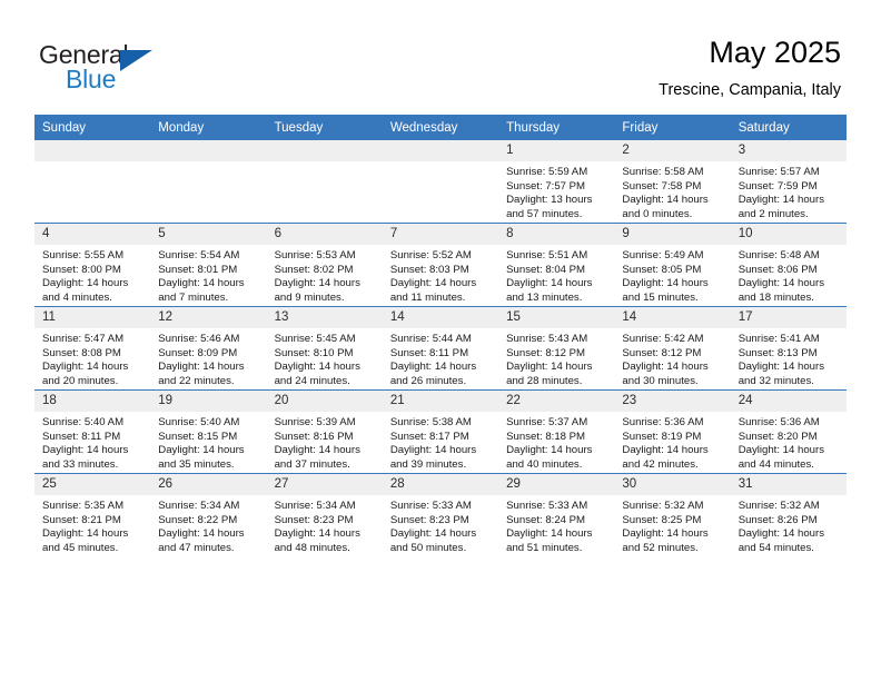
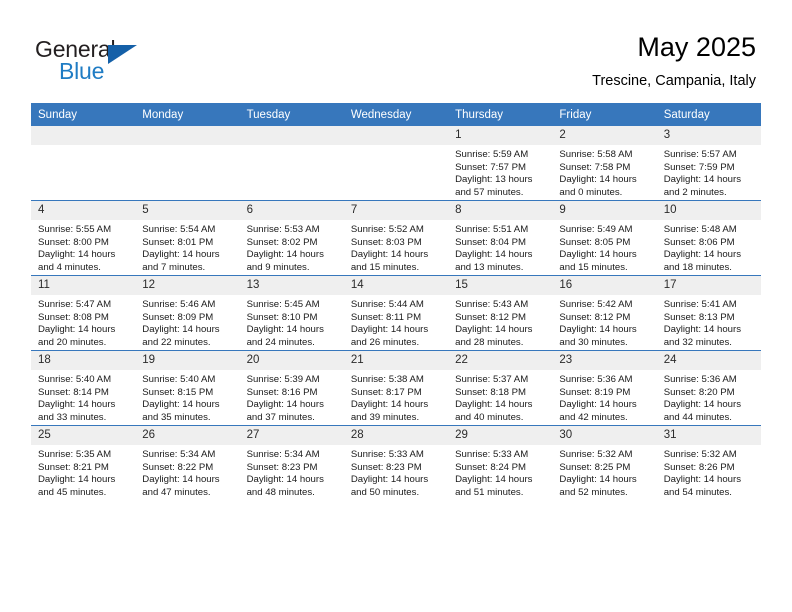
  General
  Blue
  May 2025
  Trescine, Campania, Italy
  Sunday	Monday	Tuesday	Wednesday	Thursday	Friday	Saturday
  				1Sunrise: 5:59 AMSunset: 7:57 PMDaylight: 13 hoursand 57 minutes.	2Sunrise: 5:58 AMSunset: 7:58 PMDaylight: 14 hoursand 0 minutes.	3Sunrise: 5:57 AMSunset: 7:59 PMDaylight: 14 hoursand 2 minutes.
- 4Sunrise: 5:55 AMSunset: 8:00 PMDaylight: 14 hoursand 4 minutes.	5Sunrise: 5:54 AMSunset: 8:01 PMDaylight: 14 hoursand 7 minutes.	6Sunrise: 5:53 AMSunset: 8:02 PMDaylight: 14 hoursand 9 minutes.	7Sunrise: 5:52 AMSunset: 8:03 PMDaylight: 14 hoursand 11 minutes.	8Sunrise: 5:51 AMSunset: 8:04 PMDaylight: 14 hoursand 13 minutes.	9Sunrise: 5:49 AMSunset: 8:05 PMDaylight: 14 hoursand 15 minutes.	10Sunrise: 5:48 AMSunset: 8:06 PMDaylight: 14 hoursand 18 minutes.
+ 4Sunrise: 5:55 AMSunset: 8:00 PMDaylight: 14 hoursand 4 minutes.	5Sunrise: 5:54 AMSunset: 8:01 PMDaylight: 14 hoursand 7 minutes.	6Sunrise: 5:53 AMSunset: 8:02 PMDaylight: 14 hoursand 9 minutes.	7Sunrise: 5:52 AMSunset: 8:03 PMDaylight: 14 hoursand 15 minutes.	8Sunrise: 5:51 AMSunset: 8:04 PMDaylight: 14 hoursand 13 minutes.	9Sunrise: 5:49 AMSunset: 8:05 PMDaylight: 14 hoursand 15 minutes.	10Sunrise: 5:48 AMSunset: 8:06 PMDaylight: 14 hoursand 18 minutes.
- 11Sunrise: 5:47 AMSunset: 8:08 PMDaylight: 14 hoursand 20 minutes.	12Sunrise: 5:46 AMSunset: 8:09 PMDaylight: 14 hoursand 22 minutes.	13Sunrise: 5:45 AMSunset: 8:10 PMDaylight: 14 hoursand 24 minutes.	14Sunrise: 5:44 AMSunset: 8:11 PMDaylight: 14 hoursand 26 minutes.	15Sunrise: 5:43 AMSunset: 8:12 PMDaylight: 14 hoursand 28 minutes.	14Sunrise: 5:42 AMSunset: 8:12 PMDaylight: 14 hoursand 30 minutes.	17Sunrise: 5:41 AMSunset: 8:13 PMDaylight: 14 hoursand 32 minutes.
+ 11Sunrise: 5:47 AMSunset: 8:08 PMDaylight: 14 hoursand 20 minutes.	12Sunrise: 5:46 AMSunset: 8:09 PMDaylight: 14 hoursand 22 minutes.	13Sunrise: 5:45 AMSunset: 8:10 PMDaylight: 14 hoursand 24 minutes.	14Sunrise: 5:44 AMSunset: 8:11 PMDaylight: 14 hoursand 26 minutes.	15Sunrise: 5:43 AMSunset: 8:12 PMDaylight: 14 hoursand 28 minutes.	16Sunrise: 5:42 AMSunset: 8:12 PMDaylight: 14 hoursand 30 minutes.	17Sunrise: 5:41 AMSunset: 8:13 PMDaylight: 14 hoursand 32 minutes.
- 18Sunrise: 5:40 AMSunset: 8:11 PMDaylight: 14 hoursand 33 minutes.	19Sunrise: 5:40 AMSunset: 8:15 PMDaylight: 14 hoursand 35 minutes.	20Sunrise: 5:39 AMSunset: 8:16 PMDaylight: 14 hoursand 37 minutes.	21Sunrise: 5:38 AMSunset: 8:17 PMDaylight: 14 hoursand 39 minutes.	22Sunrise: 5:37 AMSunset: 8:18 PMDaylight: 14 hoursand 40 minutes.	23Sunrise: 5:36 AMSunset: 8:19 PMDaylight: 14 hoursand 42 minutes.	24Sunrise: 5:36 AMSunset: 8:20 PMDaylight: 14 hoursand 44 minutes.
+ 18Sunrise: 5:40 AMSunset: 8:14 PMDaylight: 14 hoursand 33 minutes.	19Sunrise: 5:40 AMSunset: 8:15 PMDaylight: 14 hoursand 35 minutes.	20Sunrise: 5:39 AMSunset: 8:16 PMDaylight: 14 hoursand 37 minutes.	21Sunrise: 5:38 AMSunset: 8:17 PMDaylight: 14 hoursand 39 minutes.	22Sunrise: 5:37 AMSunset: 8:18 PMDaylight: 14 hoursand 40 minutes.	23Sunrise: 5:36 AMSunset: 8:19 PMDaylight: 14 hoursand 42 minutes.	24Sunrise: 5:36 AMSunset: 8:20 PMDaylight: 14 hoursand 44 minutes.
  25Sunrise: 5:35 AMSunset: 8:21 PMDaylight: 14 hoursand 45 minutes.	26Sunrise: 5:34 AMSunset: 8:22 PMDaylight: 14 hoursand 47 minutes.	27Sunrise: 5:34 AMSunset: 8:23 PMDaylight: 14 hoursand 48 minutes.	28Sunrise: 5:33 AMSunset: 8:23 PMDaylight: 14 hoursand 50 minutes.	29Sunrise: 5:33 AMSunset: 8:24 PMDaylight: 14 hoursand 51 minutes.	30Sunrise: 5:32 AMSunset: 8:25 PMDaylight: 14 hoursand 52 minutes.	31Sunrise: 5:32 AMSunset: 8:26 PMDaylight: 14 hoursand 54 minutes.
